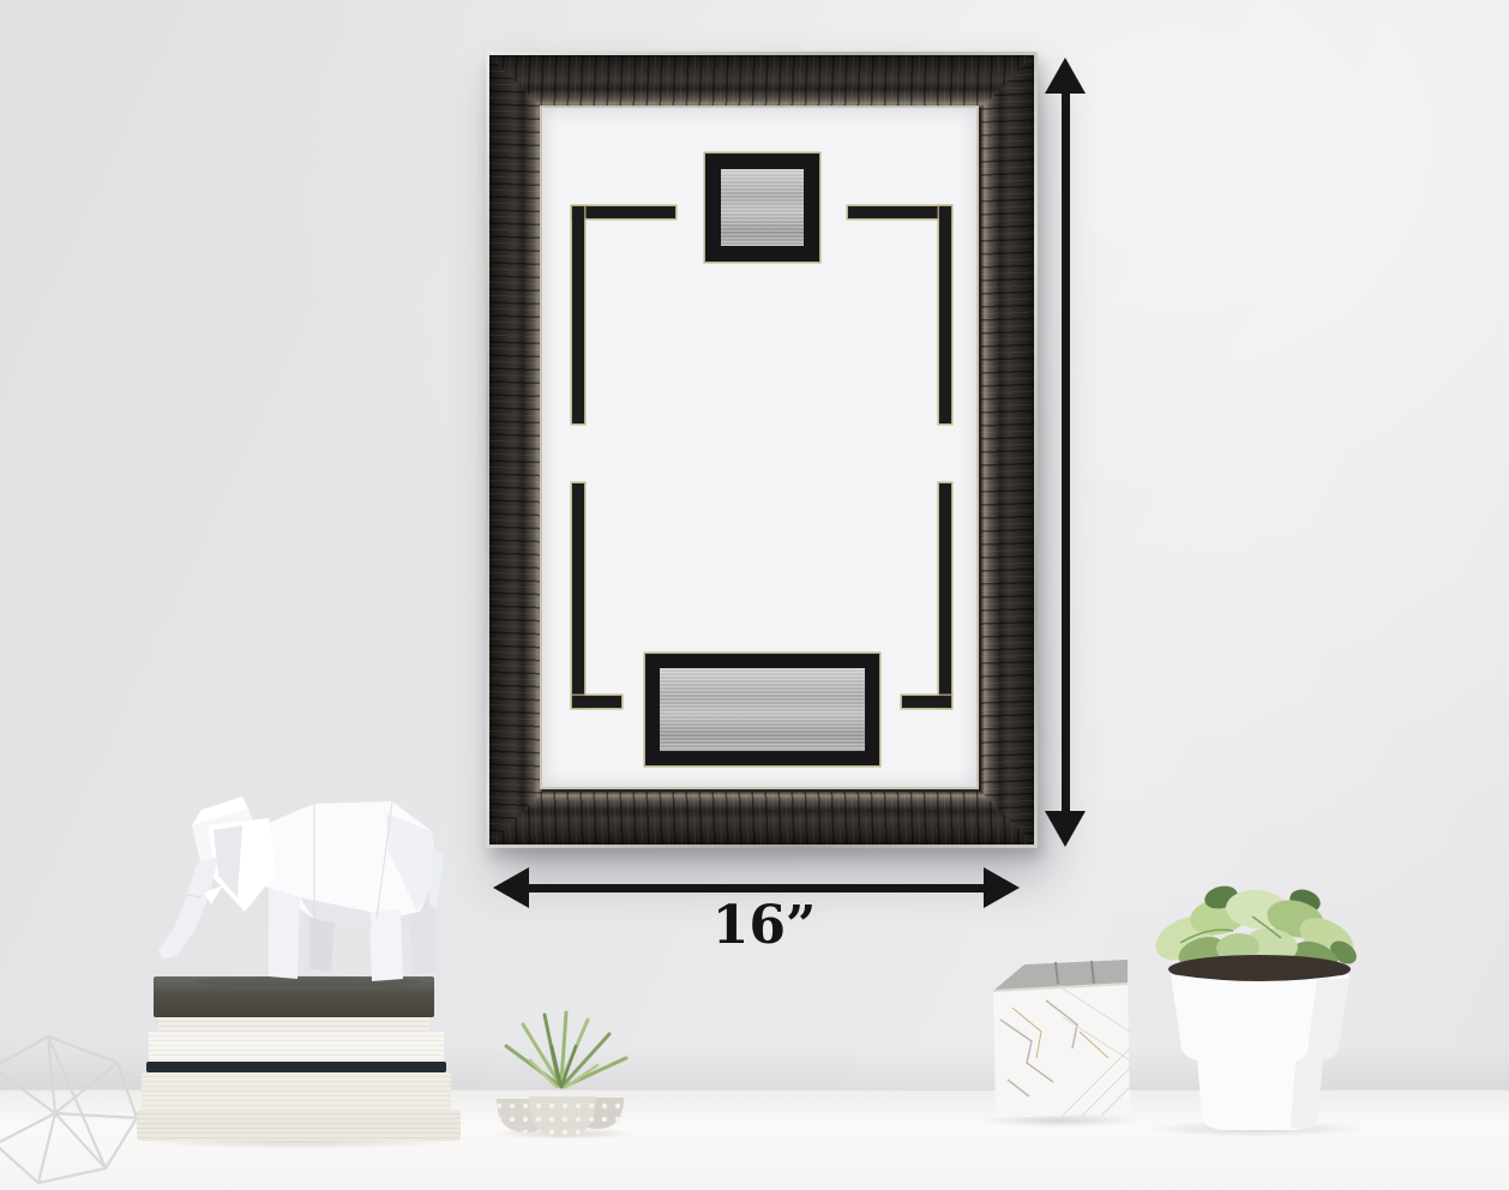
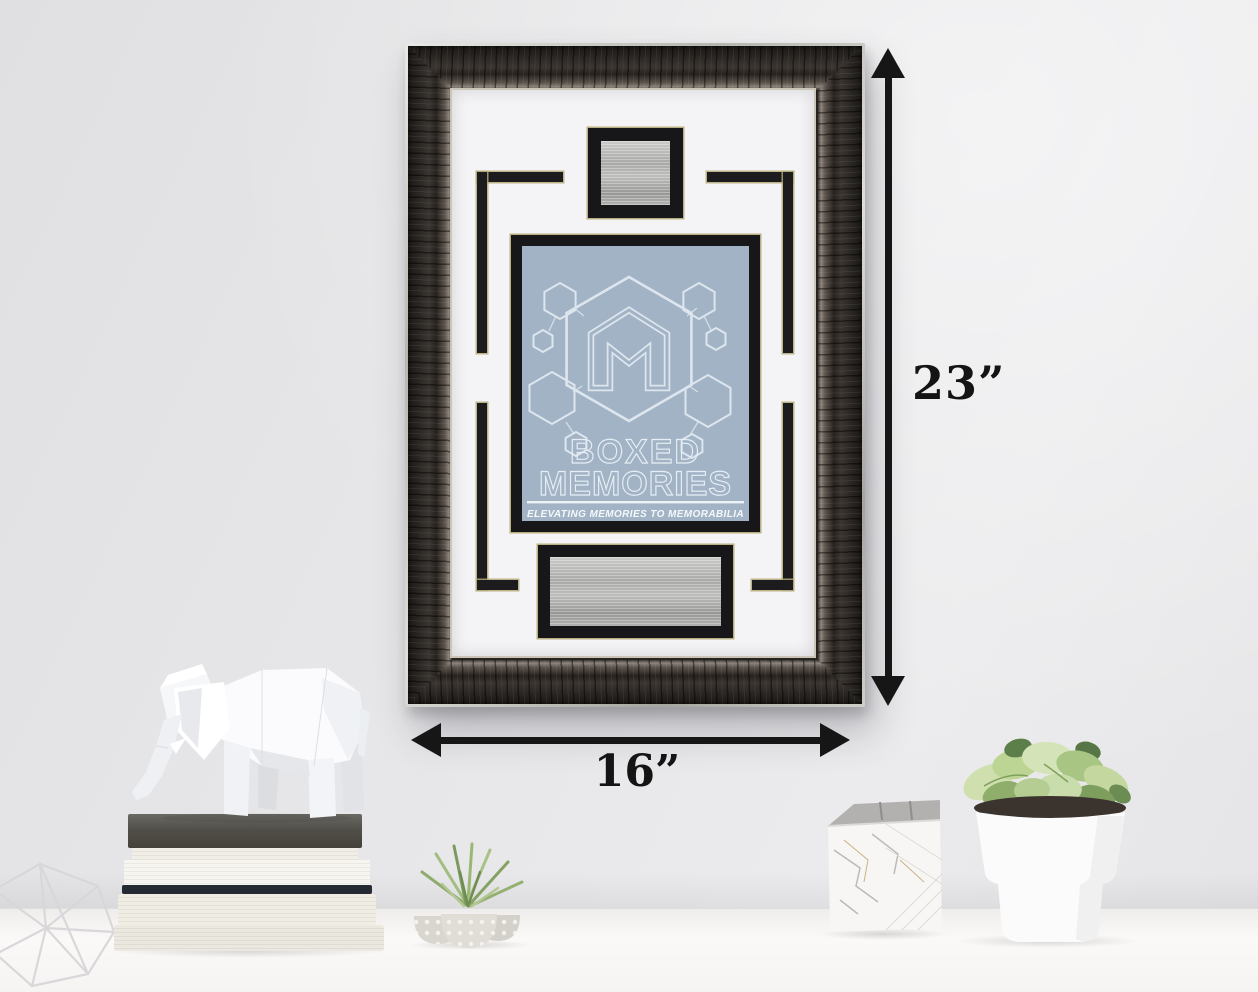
+ BOXED
+ MEMORIES
+ ELEVATING MEMORIES TO MEMORABILIA
+ 23”
  16”
